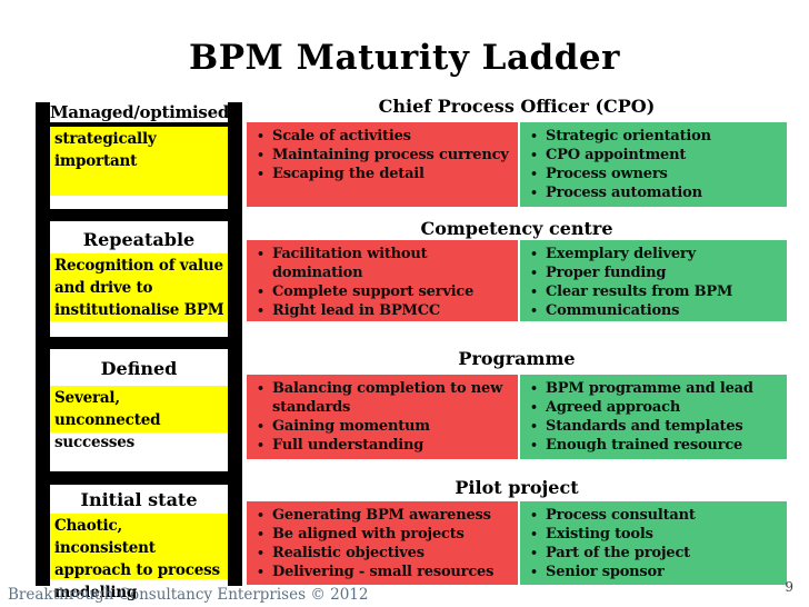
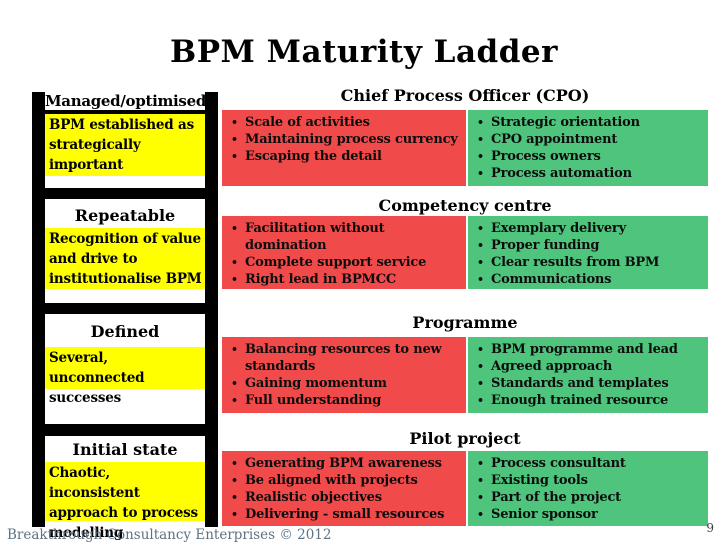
  BPM Maturity Ladder
  Managed/optimised
+ BPM established as
  strategically
  important
  Repeatable
  Recognition of value
  and drive to
  institutionalise BPM
  Defined
  Several, unconnected
  successes
  Initial state
  Chaotic, inconsistent
  approach to process
  modelling
  Chief Process Officer (CPO)
  Scale of activities
  Maintaining process currency
  Escaping the detail
  Strategic orientation
  CPO appointment
  Process owners
  Process automation
  Competency centre
  Facilitation without domination
  Complete support service
  Right lead in BPMCC
  Exemplary delivery
  Proper funding
  Clear results from BPM
  Communications
  Programme
- Balancing completion to new standards
+ Balancing resources to new standards
  Gaining momentum
  Full understanding
  BPM programme and lead
  Agreed approach
  Standards and templates
  Enough trained resource
  Pilot project
  Generating BPM awareness
  Be aligned with projects
  Realistic objectives
  Delivering - small resources
  Process consultant
  Existing tools
  Part of the project
  Senior sponsor
  Breakthrough Consultancy Enterprises © 2012
  9
